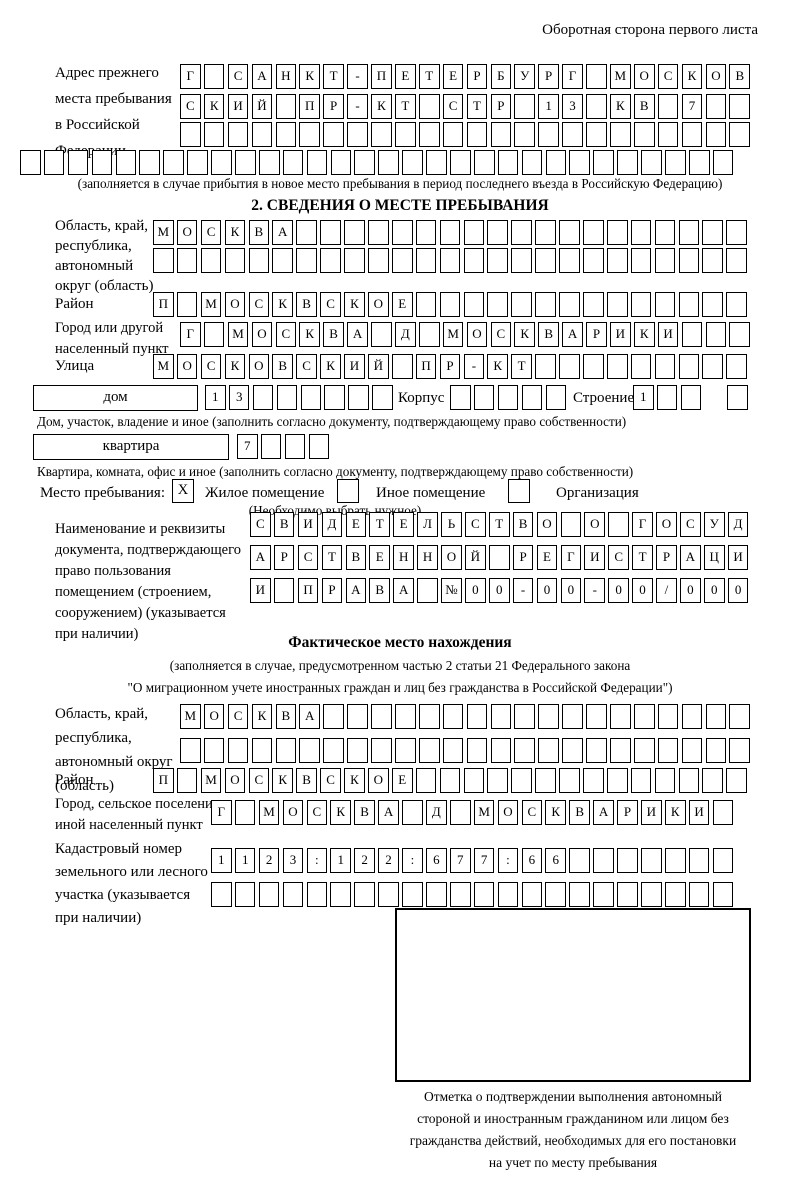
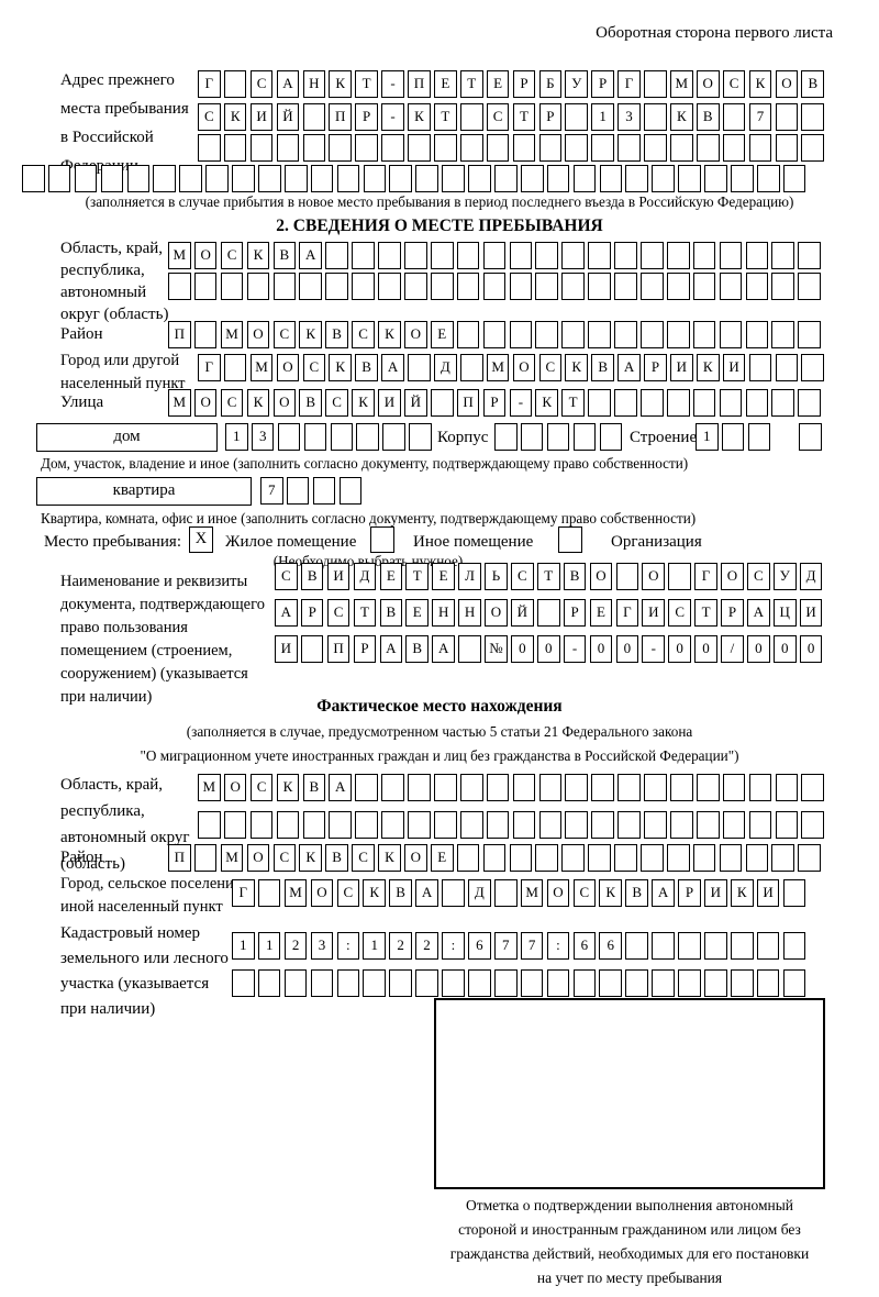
  Оборотная сторона первого листа
  Адрес прежнего
  места пребывания
  в Российской
  (заполняется в случае прибытия в новое место пребывания в период последнего въезда в Российскую Федерацию)
  2. СВЕДЕНИЯ О МЕСТЕ ПРЕБЫВАНИЯ
  Область, край,
  республика,
  автономный
  округ (область)
  Район
  Город или другой
  населенный пункт
  Улица
  дом
  Корпус
  Строение
  Дом, участок, владение и иное (заполнить согласно документу, подтверждающему право собственности)
  квартира
  Квартира, комната, офис и иное (заполнить согласно документу, подтверждающему право собственности)
  Место пребывания:
  X
  Жилое помещение
  Иное помещение
  Организация
  (Необходимо выбрать нужное)
  Наименование и реквизиты
  документа, подтверждающего
  право пользования
  помещением (строением,
  сооружением) (указывается
  при наличии)
  Фактическое место нахождения
- (заполняется в случае, предусмотренном частью 2 статьи 21 Федерального закона
+ (заполняется в случае, предусмотренном частью 5 статьи 21 Федерального закона
  "О миграционном учете иностранных граждан и лиц без гражданства в Российской Федерации")
  Область, край,
  республика,
  автономный округ
  (область)
  Район
  Город, сельское поселени
  иной населенный пункт
  Кадастровый номер
  земельного или лесного
  участка (указывается
  при наличии)
  Отметка о подтверждении выполнения автономный
  стороной и иностранным гражданином или лицом без
  гражданства действий, необходимых для его постановки
  на учет по месту пребывания
  Г С А Н К Т - П Е Т Е Р Б У Р Г М О С К О В
  С К И Й П Р - К Т С Т Р 1 3 К В 7
  М О С К В А
  П М О С К В С К О Е
  Г М О С К В А Д М О С К В А Р И К И
  М О С К О В С К И Й П Р - К Т
  1 3
  1
  7
  С В И Д Е Т Е Л Ь С Т В О О Г О С У Д
  А Р С Т В Е Н Н О Й Р Е Г И С Т Р А Ц И
  И П Р А В А № 0 0 - 0 0 - 0 0 / 0 0 0
  М О С К В А
  П М О С К В С К О Е
  Г М О С К В А Д М О С К В А Р И К И
  1 1 2 3 : 1 2 2 : 6 7 7 : 6 6
